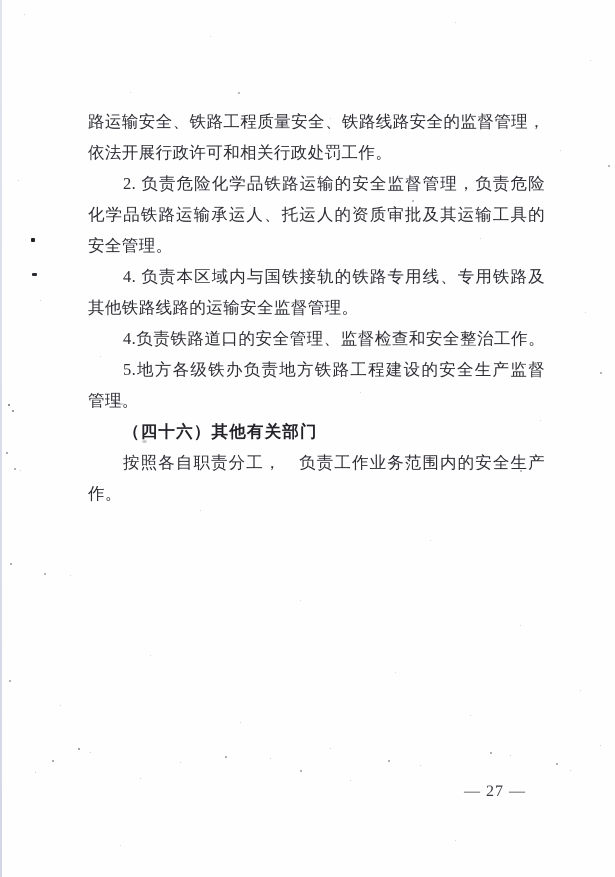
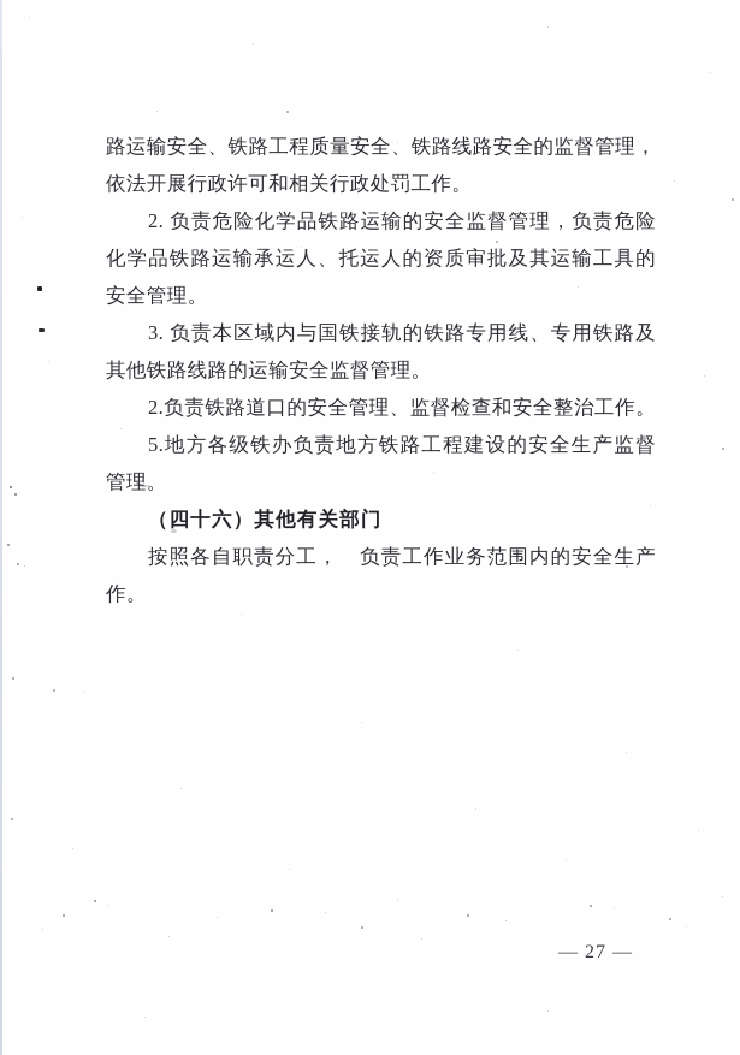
  路运输安全、铁路工程质量安全、铁路线路安全的监督管理，
  依法开展行政许可和相关行政处罚工作。
  2. 负责危险化学品铁路运输的安全监督管理，负责危险
  化学品铁路运输承运人、托运人的资质审批及其运输工具的
  安全管理。
- 4. 负责本区域内与国铁接轨的铁路专用线、专用铁路及
+ 3. 负责本区域内与国铁接轨的铁路专用线、专用铁路及
  其他铁路线路的运输安全监督管理。
- 4.负责铁路道口的安全管理、监督检查和安全整治工作。
+ 2.负责铁路道口的安全管理、监督检查和安全整治工作。
  5.地方各级铁办负责地方铁路工程建设的安全生产监督
  管理。
  （四十六）其他有关部门
  按照各自职责分工， 负责工作业务范围内的安全生产
  作。
  — 27 —
